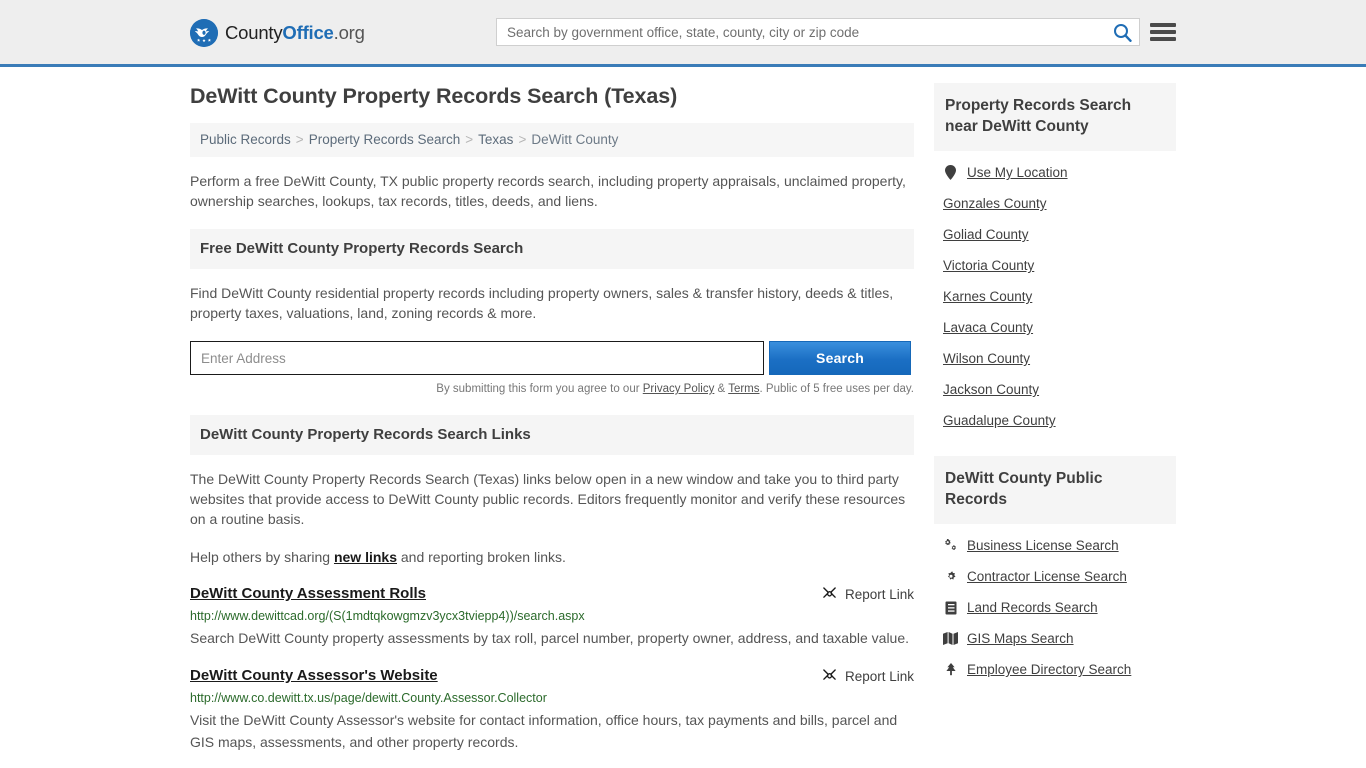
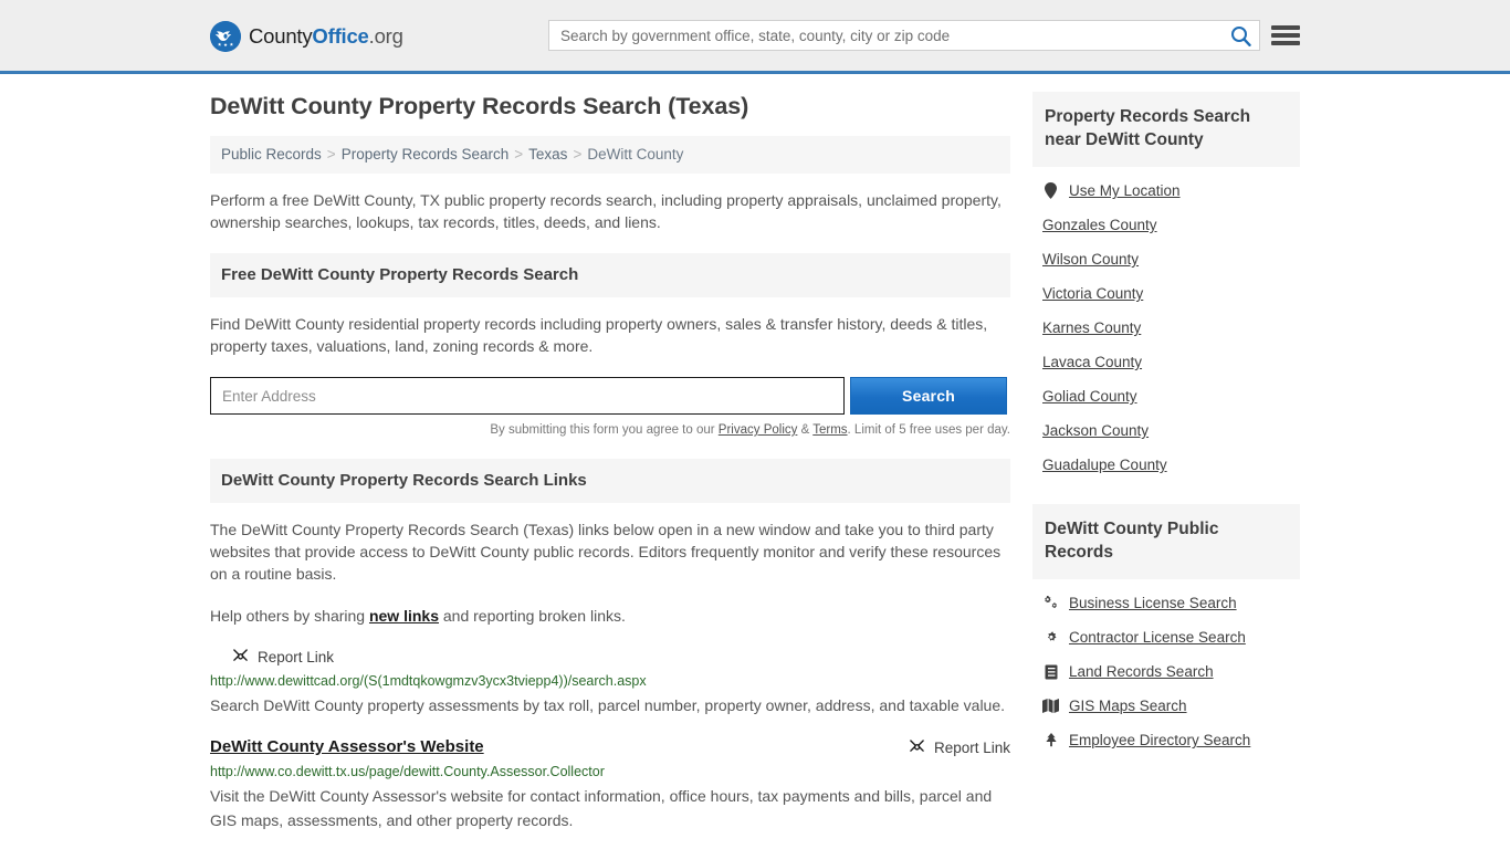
  CountyOffice.org
  Search by government office, state, county, city or zip code
  DeWitt County Property Records Search (Texas)
  Public Records > Property Records Search > Texas > DeWitt County
  Perform a free DeWitt County, TX public property records search, including property appraisals, unclaimed property, ownership searches, lookups, tax records, titles, deeds, and liens.
  Free DeWitt County Property Records Search
  Find DeWitt County residential property records including property owners, sales & transfer history, deeds & titles, property taxes, valuations, land, zoning records & more.
  Enter Address
  Search
- By submitting this form you agree to our Privacy Policy & Terms. Public of 5 free uses per day.
+ By submitting this form you agree to our Privacy Policy & Terms. Limit of 5 free uses per day.
  DeWitt County Property Records Search Links
  The DeWitt County Property Records Search (Texas) links below open in a new window and take you to third party websites that provide access to DeWitt County public records. Editors frequently monitor and verify these resources on a routine basis.
  Help others by sharing new links and reporting broken links.
- DeWitt County Assessment Rolls
  Report Link
  http://www.dewittcad.org/(S(1mdtqkowgmzv3ycx3tviepp4))/search.aspx
  Search DeWitt County property assessments by tax roll, parcel number, property owner, address, and taxable value.
  DeWitt County Assessor's Website
  Report Link
  http://www.co.dewitt.tx.us/page/dewitt.County.Assessor.Collector
  Visit the DeWitt County Assessor's website for contact information, office hours, tax payments and bills, parcel and GIS maps, assessments, and other property records.
  Property Records Search near DeWitt County
  Use My Location
  Gonzales County
- Goliad County
+ Wilson County
  Victoria County
  Karnes County
  Lavaca County
- Wilson County
+ Goliad County
  Jackson County
  Guadalupe County
  DeWitt County Public Records
  Business License Search
  Contractor License Search
  Land Records Search
  GIS Maps Search
  Employee Directory Search
